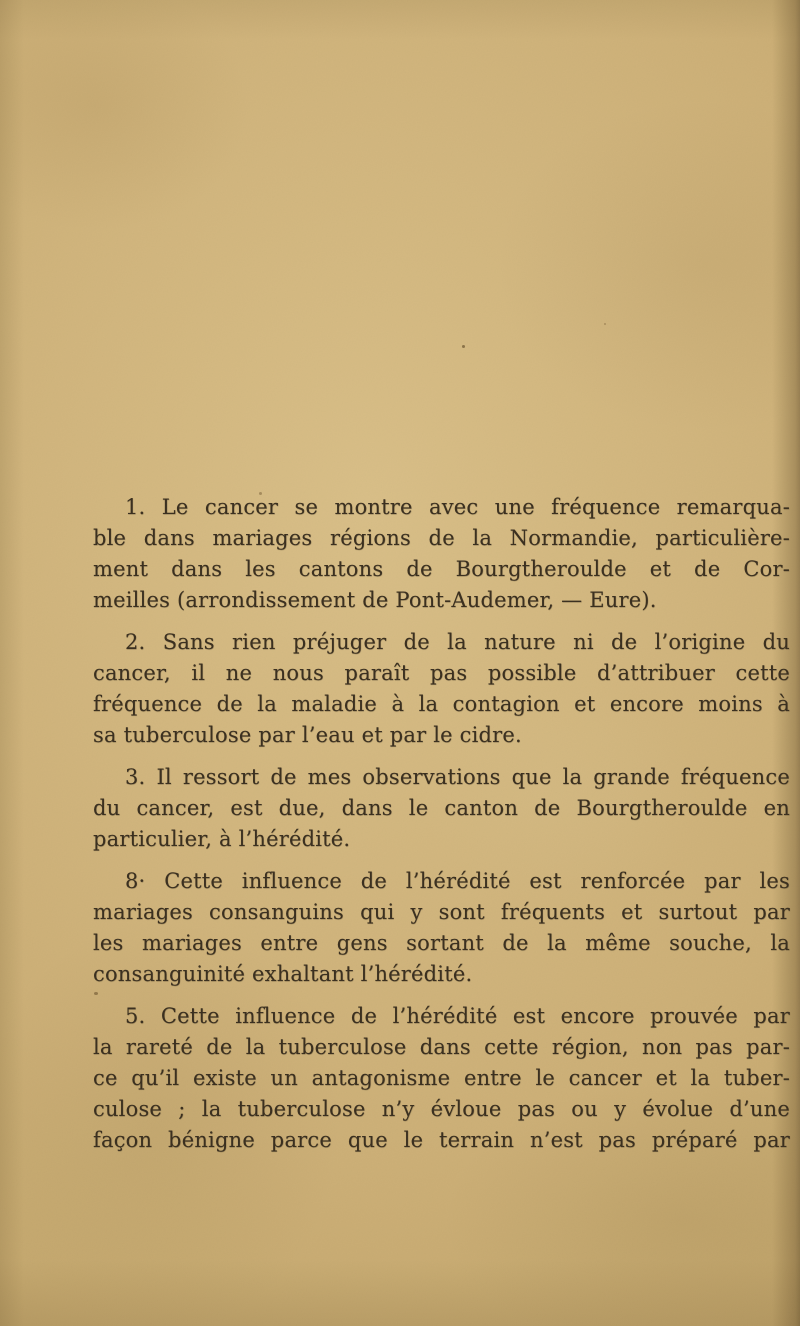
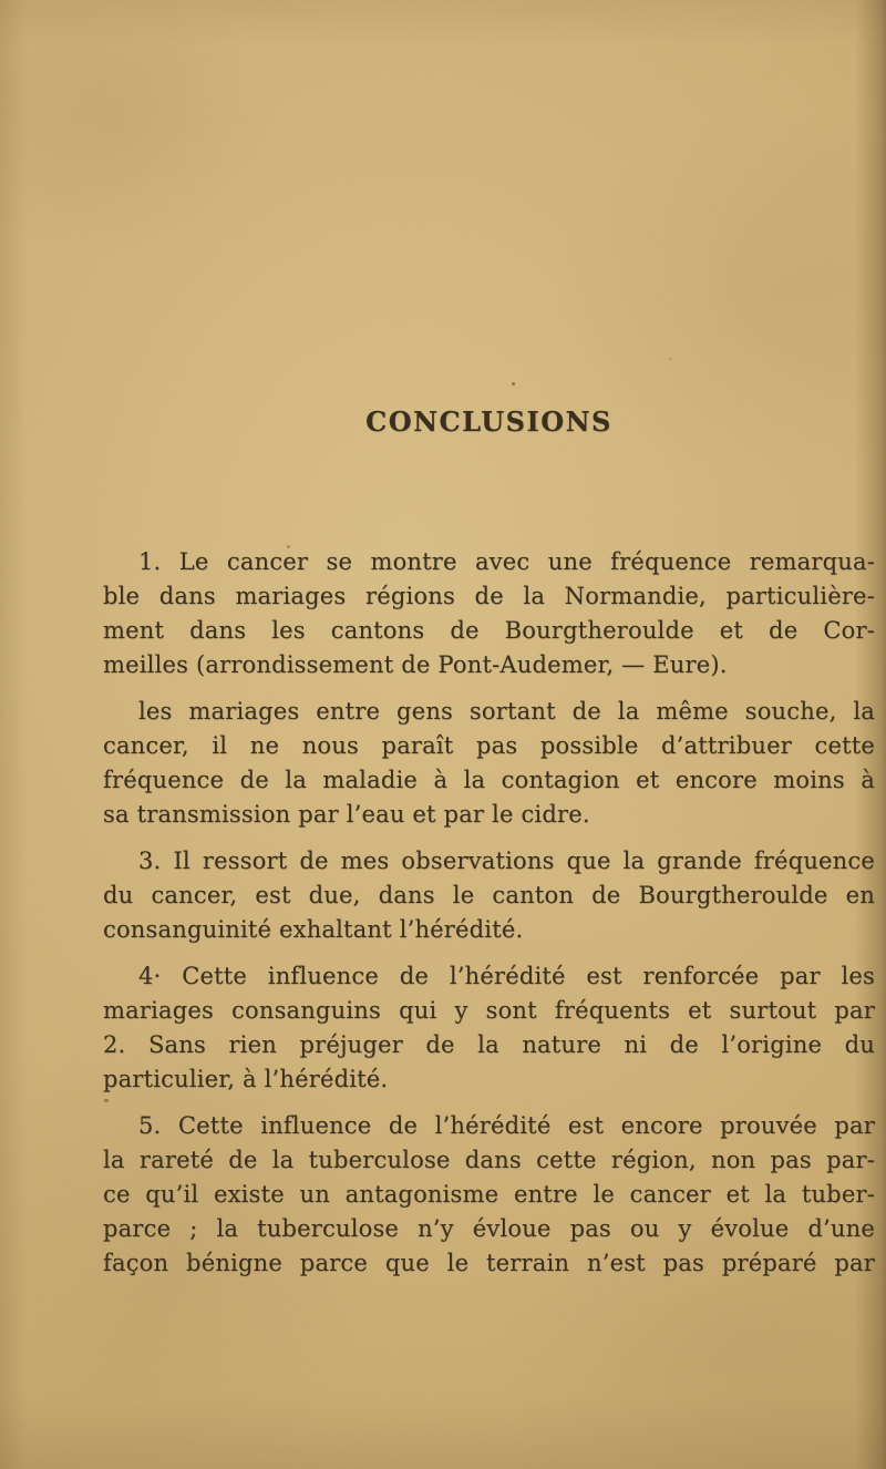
+ CONCLUSIONS
  1. Le cancer se montre avec une fréquence remarqua-
  ble dans mariages régions de la Normandie, particulière-
  ment dans les cantons de Bourgtheroulde et de Cor-
  meilles (arrondissement de Pont-Audemer, — Eure).
- 2. Sans rien préjuger de la nature ni de l’origine du
+ les mariages entre gens sortant de la même souche, la
  cancer, il ne nous paraît pas possible d’attribuer cette
  fréquence de la maladie à la contagion et encore moins à
- sa tuberculose par l’eau et par le cidre.
+ sa transmission par l’eau et par le cidre.
  3. Il ressort de mes observations que la grande fréquence
  du cancer, est due, dans le canton de Bourgtheroulde en
- particulier, à l’hérédité.
+ consanguinité exhaltant l’hérédité.
- 8· Cette influence de l’hérédité est renforcée par les
+ 4· Cette influence de l’hérédité est renforcée par les
  mariages consanguins qui y sont fréquents et surtout par
- les mariages entre gens sortant de la même souche, la
+ 2. Sans rien préjuger de la nature ni de l’origine du
- consanguinité exhaltant l’hérédité.
+ particulier, à l’hérédité.
  5. Cette influence de l’hérédité est encore prouvée par
  la rareté de la tuberculose dans cette région, non pas par-
  ce qu’il existe un antagonisme entre le cancer et la tuber-
- culose ; la tuberculose n’y évloue pas ou y évolue d’une
+ parce ; la tuberculose n’y évloue pas ou y évolue d’une
  façon bénigne parce que le terrain n’est pas préparé par
